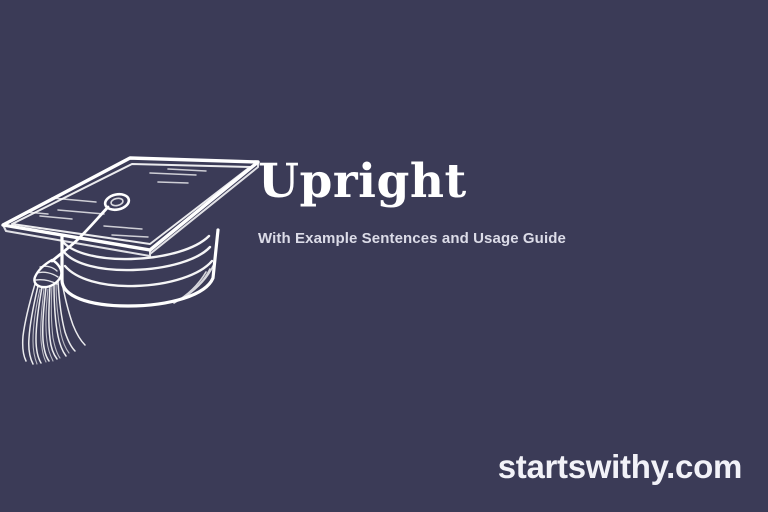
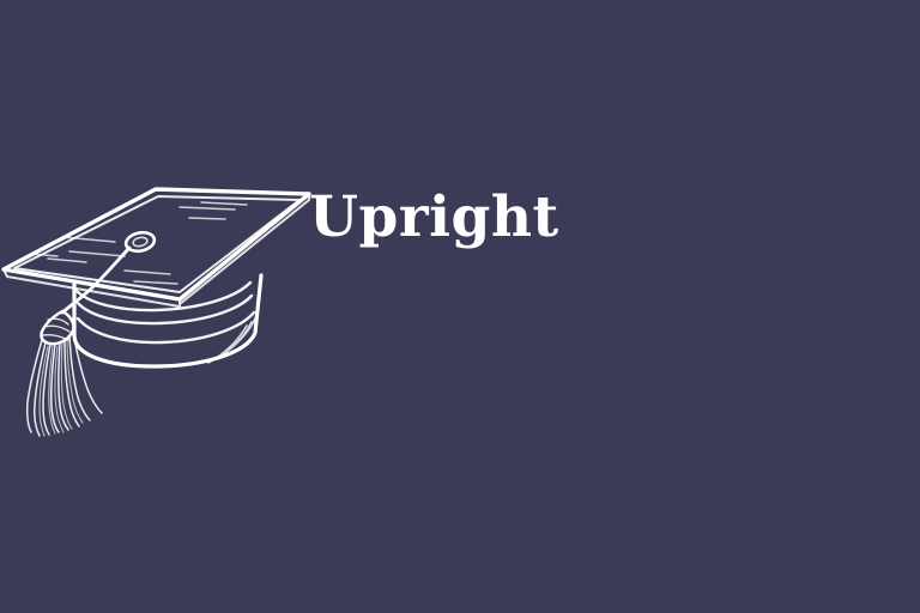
  Upright
- With Example Sentences and Usage Guide
- startswithy.com
